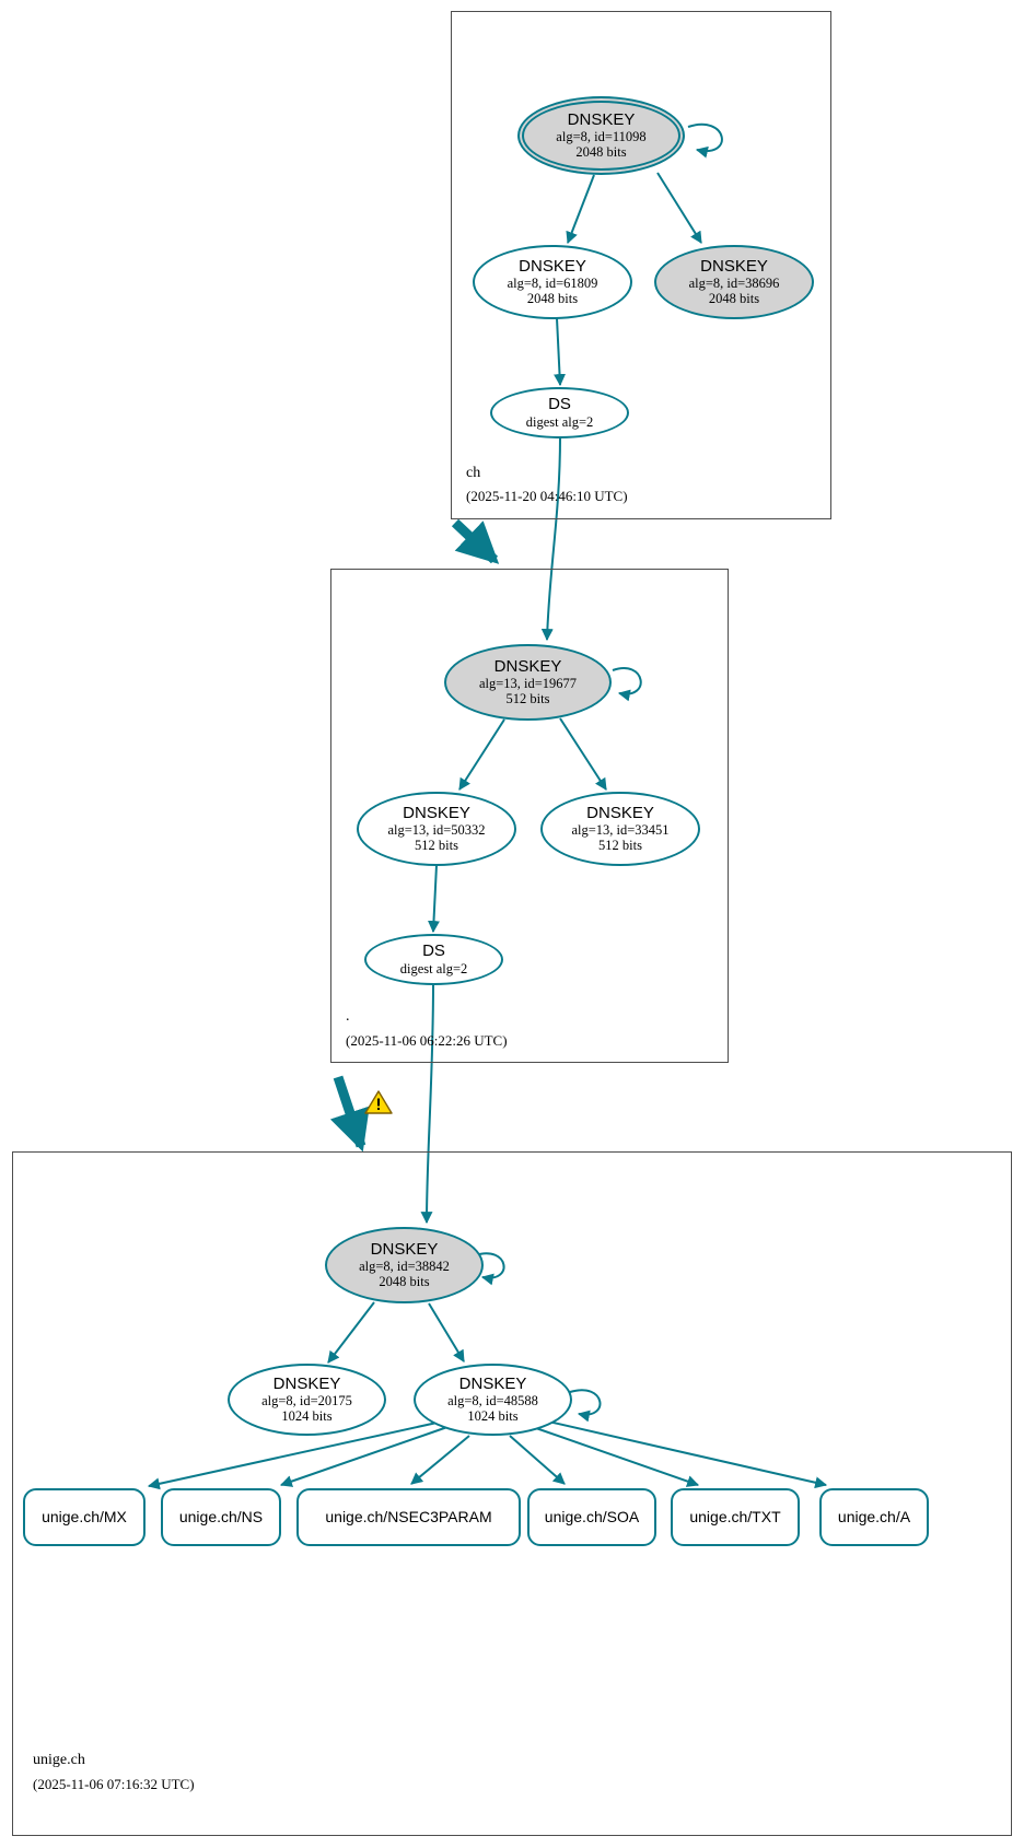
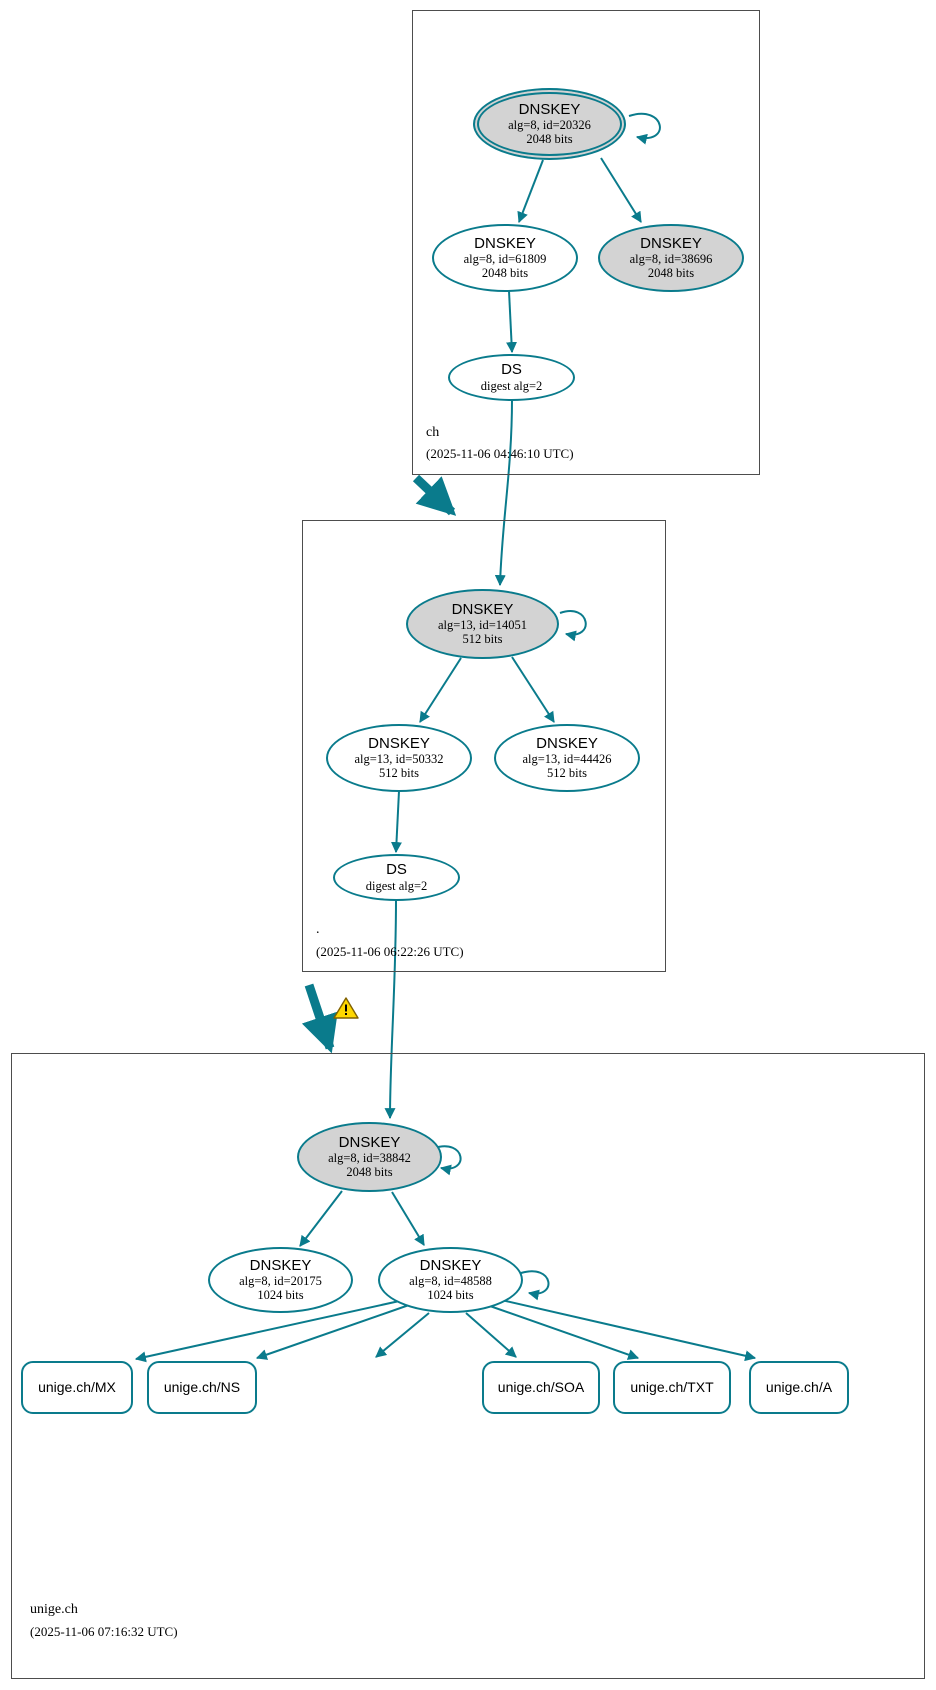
  ch
- (2025-11-20 04:46:10 UTC)
+ (2025-11-06 04:46:10 UTC)
  DNSKEY
- alg=8, id=11098
+ alg=8, id=20326
  2048 bits
  DNSKEY
  alg=8, id=61809
  2048 bits
  DNSKEY
  alg=8, id=38696
  2048 bits
  DS
  digest alg=2
  .
  (2025-11-06 06:22:26 UTC)
  DNSKEY
- alg=13, id=19677
+ alg=13, id=14051
  512 bits
  DNSKEY
  alg=13, id=50332
  512 bits
  DNSKEY
- alg=13, id=33451
+ alg=13, id=44426
  512 bits
  DS
  digest alg=2
  unige.ch
  (2025-11-06 07:16:32 UTC)
  DNSKEY
  alg=8, id=38842
  2048 bits
  DNSKEY
  alg=8, id=20175
  1024 bits
  DNSKEY
  alg=8, id=48588
  1024 bits
  unige.ch/MX
  unige.ch/NS
- unige.ch/NSEC3PARAM
  unige.ch/SOA
  unige.ch/TXT
  unige.ch/A
